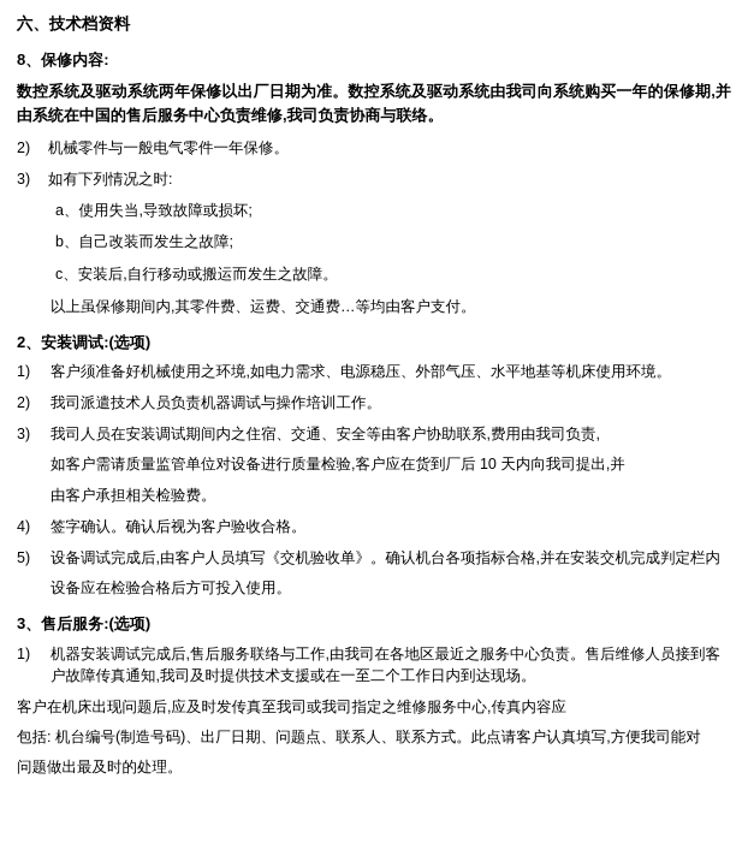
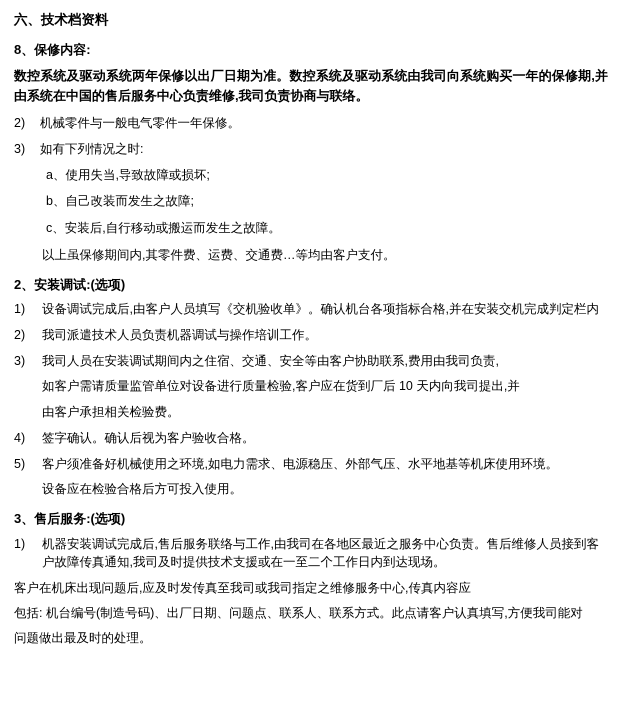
  六、技术档资料
  8、保修内容:
  数控系统及驱动系统两年保修以出厂日期为准。数控系统及驱动系统由我司向系统购买一年的保修期,并由系统在中国的售后服务中心负责维修,我司负责协商与联络。
  2)
  机械零件与一般电气零件一年保修。
  3)
  如有下列情况之时:
  a、使用失当,导致故障或损坏;
  b、自己改装而发生之故障;
  c、安装后,自行移动或搬运而发生之故障。
  以上虽保修期间内,其零件费、运费、交通费…等均由客户支付。
  2、安装调试:(选项)
  1)
- 客户须准备好机械使用之环境,如电力需求、电源稳压、外部气压、水平地基等机床使用环境。
+ 设备调试完成后,由客户人员填写《交机验收单》。确认机台各项指标合格,并在安装交机完成判定栏内
  2)
  我司派遣技术人员负责机器调试与操作培训工作。
  3)
  我司人员在安装调试期间内之住宿、交通、安全等由客户协助联系,费用由我司负责,
  如客户需请质量监管单位对设备进行质量检验,客户应在货到厂后 10 天内向我司提出,并
  由客户承担相关检验费。
  4)
  签字确认。确认后视为客户验收合格。
  5)
- 设备调试完成后,由客户人员填写《交机验收单》。确认机台各项指标合格,并在安装交机完成判定栏内
+ 客户须准备好机械使用之环境,如电力需求、电源稳压、外部气压、水平地基等机床使用环境。
  设备应在检验合格后方可投入使用。
  3、售后服务:(选项)
  1)
  机器安装调试完成后,售后服务联络与工作,由我司在各地区最近之服务中心负责。售后维修人员接到客户故障传真通知,我司及时提供技术支援或在一至二个工作日内到达现场。
  客户在机床出现问题后,应及时发传真至我司或我司指定之维修服务中心,传真内容应
  包括: 机台编号(制造号码)、出厂日期、问题点、联系人、联系方式。此点请客户认真填写,方便我司能对
  问题做出最及时的处理。
